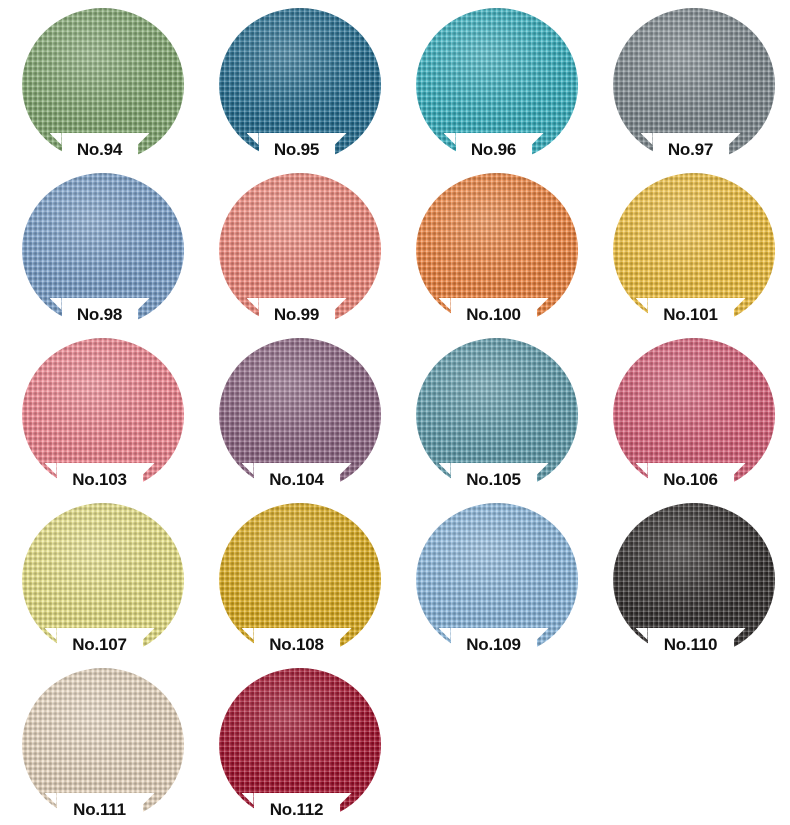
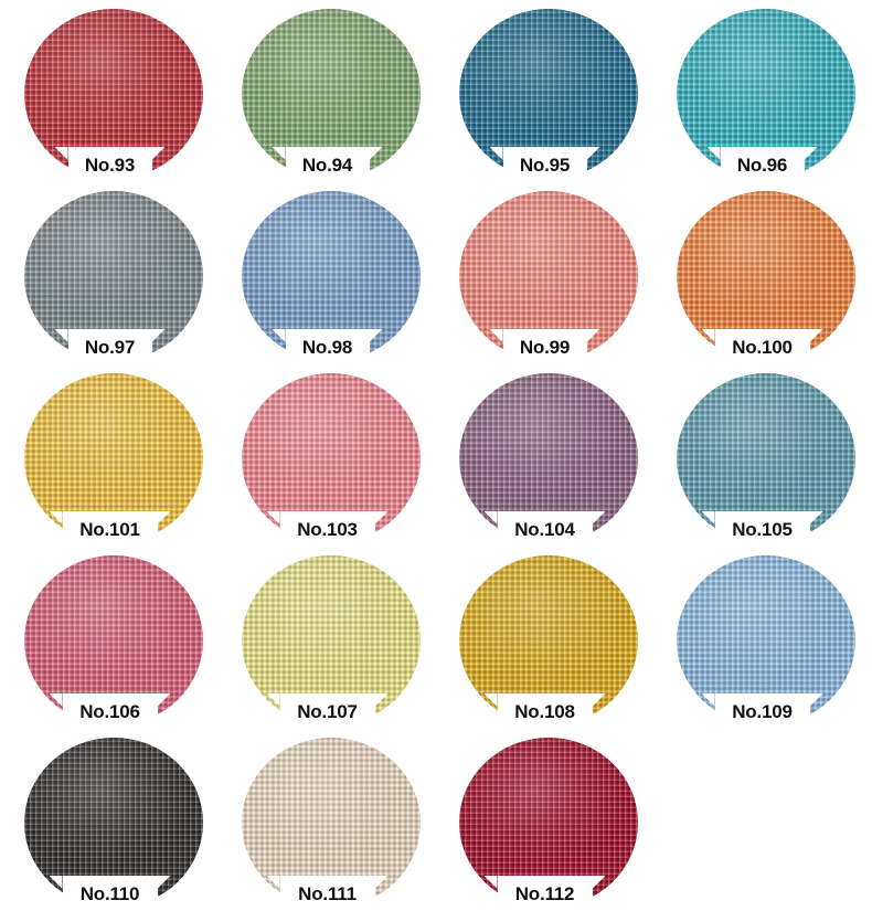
+ No.93
  No.94
  No.95
  No.96
  No.97
  No.98
  No.99
  No.100
  No.101
  No.103
  No.104
  No.105
  No.106
  No.107
  No.108
  No.109
  No.110
  No.111
  No.112
